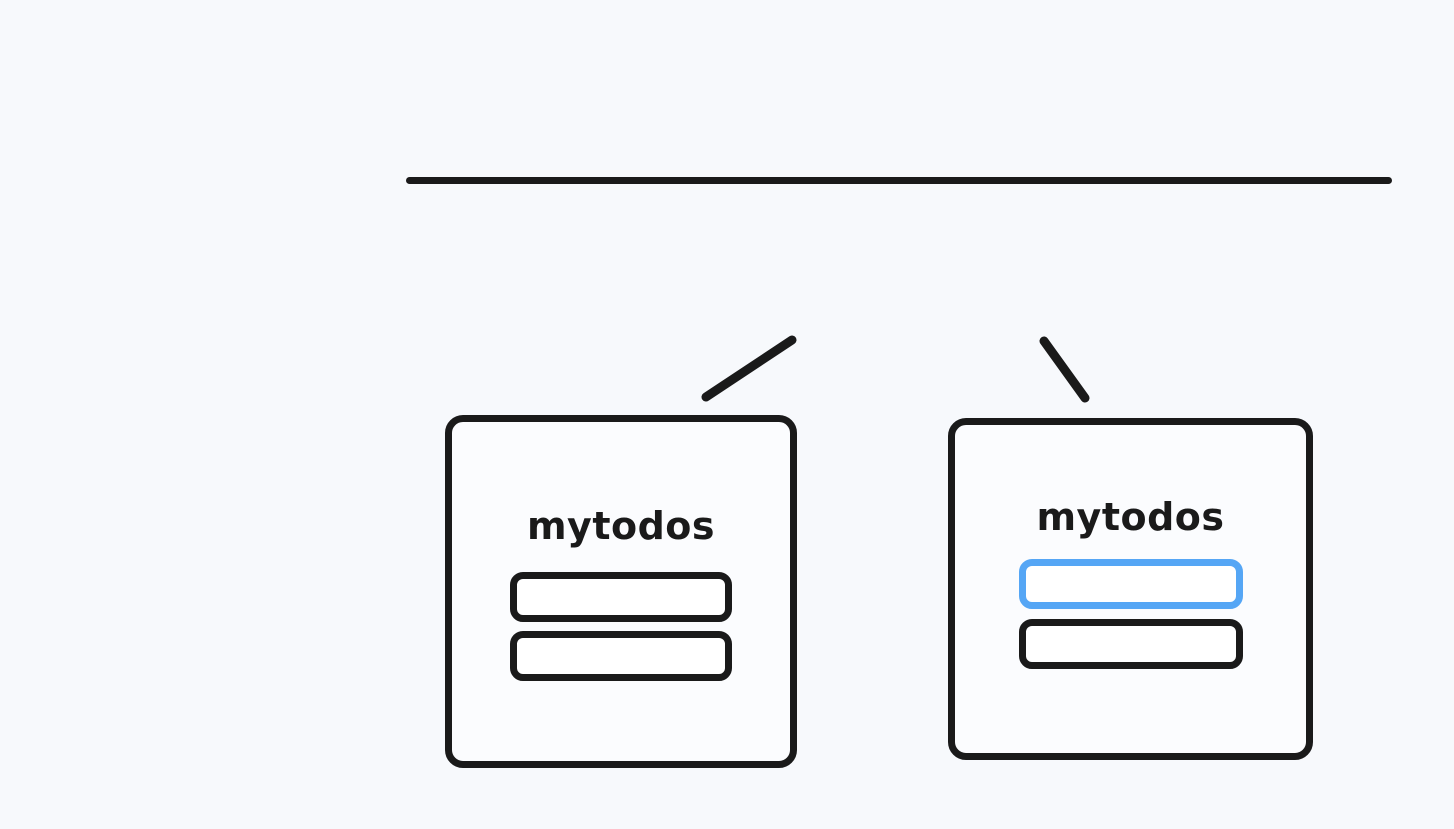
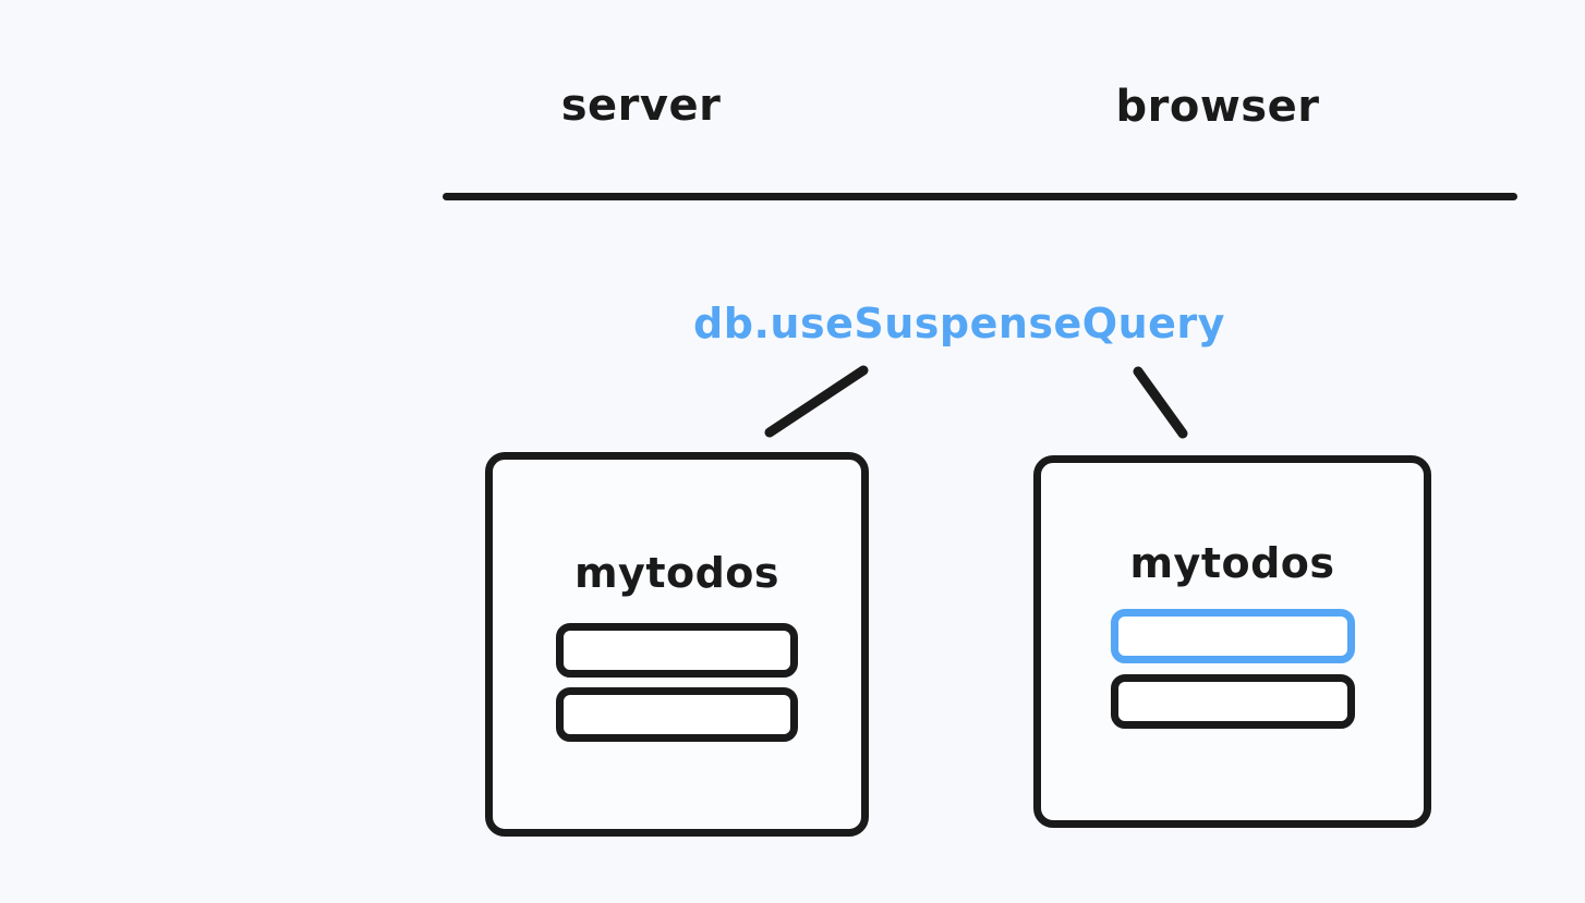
+ server
+ browser
+ db.useSuspenseQuery
  mytodos
  mytodos
